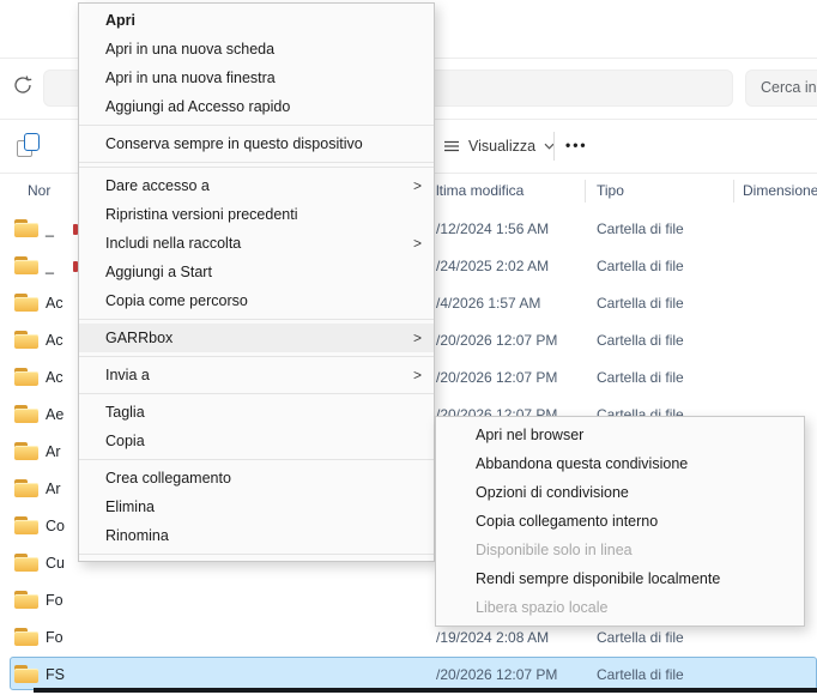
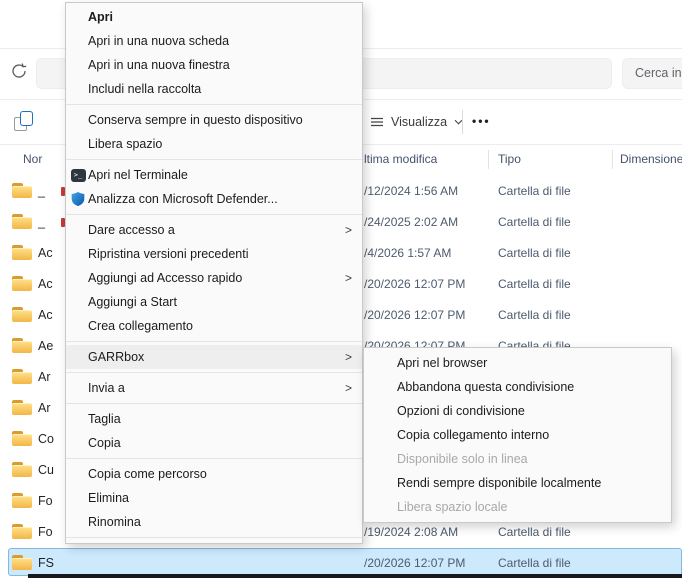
  Cerca in
  Visualizza
  •••
  Nor
  ltima modifica
  Tipo
  Dimensione
  _
  /12/2024 1:56 AM
  Cartella di file
  _
  /24/2025 2:02 AM
  Cartella di file
  Ac
  /4/2026 1:57 AM
  Cartella di file
  Ac
  /20/2026 12:07 PM
  Cartella di file
  Ac
  /20/2026 12:07 PM
  Cartella di file
  Ae
  /20/2026 12:07 PM
  Cartella di file
  Ar
  Ar
  Co
  Cu
  Fo
  Fo
  /19/2024 2:08 AM
  Cartella di file
  FS
  /20/2026 12:07 PM
  Cartella di file
  Apri
  Apri in una nuova scheda
  Apri in una nuova finestra
- Aggiungi ad Accesso rapido
+ Includi nella raccolta
  Conserva sempre in questo dispositivo
+ Libera spazio
+ >_
+ Apri nel Terminale
+ Analizza con Microsoft Defender...
  Dare accesso a
  >
  Ripristina versioni precedenti
- Includi nella raccolta
+ Aggiungi ad Accesso rapido
  >
  Aggiungi a Start
- Copia come percorso
+ Crea collegamento
  GARRbox
  >
  Invia a
  >
  Taglia
  Copia
- Crea collegamento
+ Copia come percorso
  Elimina
  Rinomina
  Apri nel browser
  Abbandona questa condivisione
  Opzioni di condivisione
  Copia collegamento interno
  Disponibile solo in linea
  Rendi sempre disponibile localmente
  Libera spazio locale
